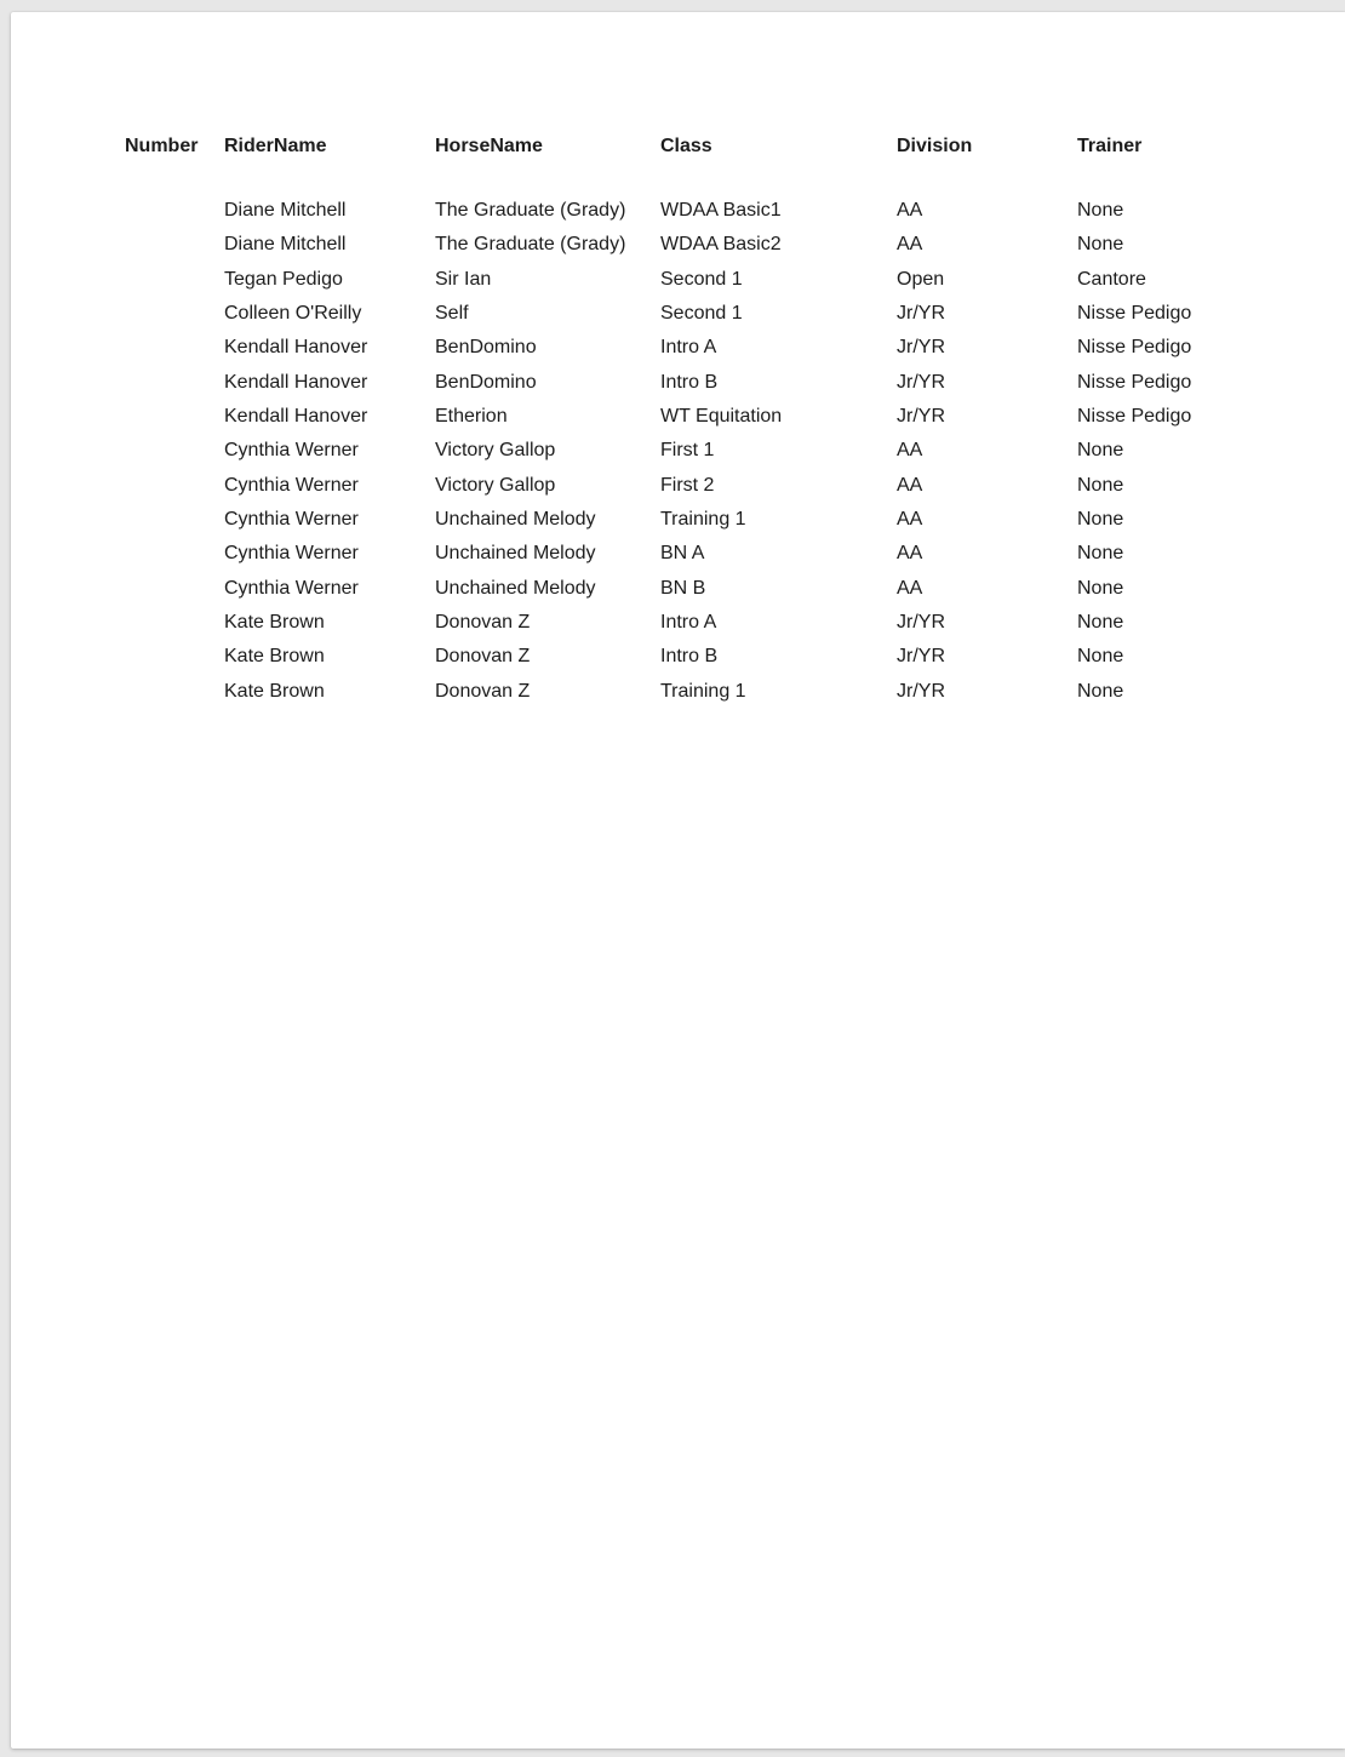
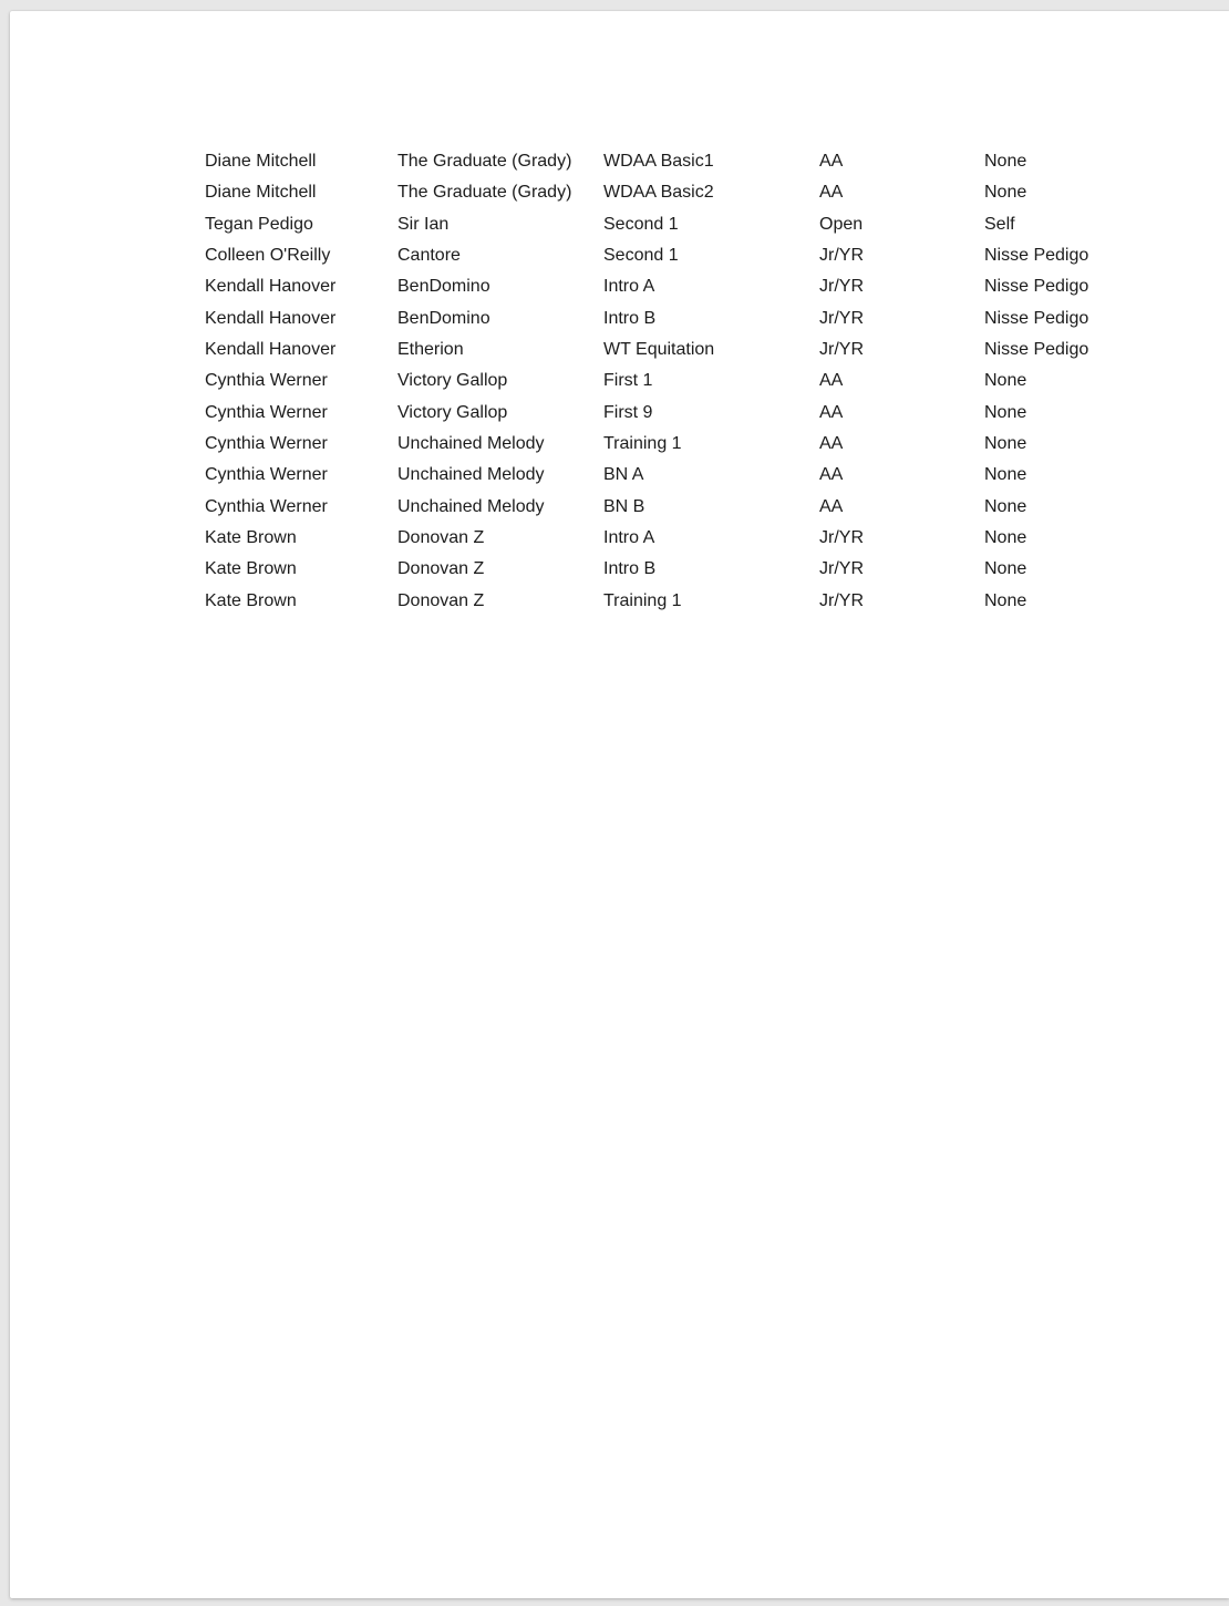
- Number
- RiderName
- HorseName
- Class
- Division
- Trainer
  Diane Mitchell
  The Graduate (Grady)
  WDAA Basic1
  AA
  None
  Diane Mitchell
  The Graduate (Grady)
  WDAA Basic2
  AA
  None
  Tegan Pedigo
  Sir Ian
  Second 1
  Open
- Cantore
+ Self
  Colleen O'Reilly
- Self
+ Cantore
  Second 1
  Jr/YR
  Nisse Pedigo
  Kendall Hanover
  BenDomino
  Intro A
  Jr/YR
  Nisse Pedigo
  Kendall Hanover
  BenDomino
  Intro B
  Jr/YR
  Nisse Pedigo
  Kendall Hanover
  Etherion
  WT Equitation
  Jr/YR
  Nisse Pedigo
  Cynthia Werner
  Victory Gallop
  First 1
  AA
  None
  Cynthia Werner
  Victory Gallop
- First 2
+ First 9
  AA
  None
  Cynthia Werner
  Unchained Melody
  Training 1
  AA
  None
  Cynthia Werner
  Unchained Melody
  BN A
  AA
  None
  Cynthia Werner
  Unchained Melody
  BN B
  AA
  None
  Kate Brown
  Donovan Z
  Intro A
  Jr/YR
  None
  Kate Brown
  Donovan Z
  Intro B
  Jr/YR
  None
  Kate Brown
  Donovan Z
  Training 1
  Jr/YR
  None
